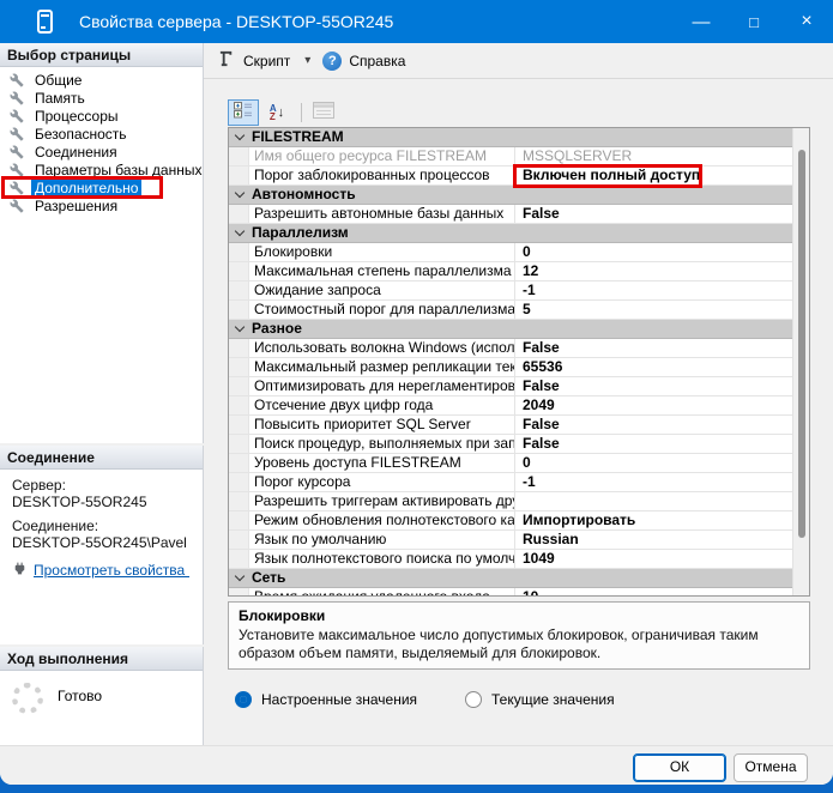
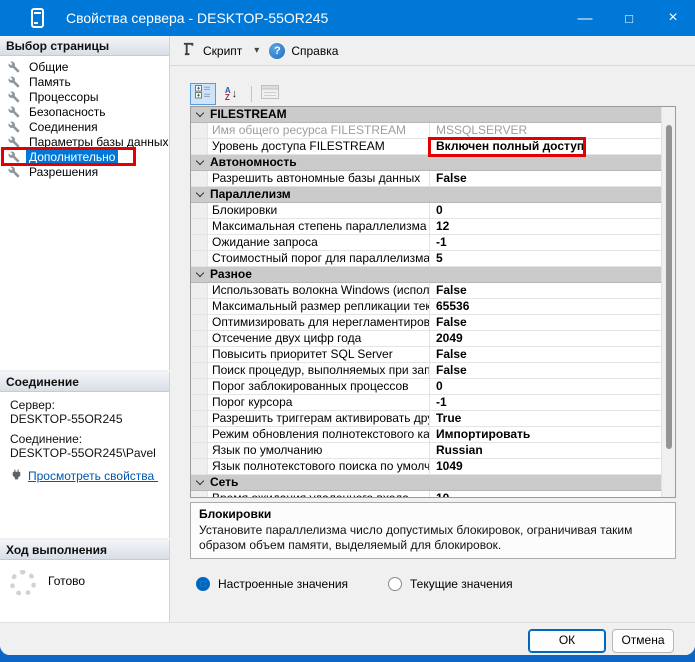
  Свойства сервера - DESKTOP-55OR245
  —
  □
  ×
  Выбор страницы
  Общие
  Память
  Процессоры
  Безопасность
  Соединения
  Параметры базы данных
  Дополнительно
  Разрешения
  Соединение
  Сервер:
  DESKTOP-55OR245
  Соединение:
  DESKTOP-55OR245\Pavel
  Просмотреть свойства
  Ход выполнения
  Готово
  Скрипт
  ▾
  ?
  Справка
  A
  Z
  ↓
  FILESTREAM
  Имя общего ресурса FILESTREAM
  MSSQLSERVER
- Порог заблокированных процессов
+ Уровень доступа FILESTREAM
  Включен полный доступ
  Автономность
  Разрешить автономные базы данных
  False
  Параллелизм
  Блокировки
  0
  Максимальная степень параллелизма
  12
  Ожидание запроса
  -1
  Стоимостный порог для параллелизма
  5
  Разное
  Использовать волокна Windows (испол
  False
  Максимальный размер репликации тек
  65536
  Оптимизировать для нерегламентиров
  False
  Отсечение двух цифр года
  2049
  Повысить приоритет SQL Server
  False
  Поиск процедур, выполняемых при зап
  False
- Уровень доступа FILESTREAM
+ Порог заблокированных процессов
  0
  Порог курсора
  -1
  Разрешить триггерам активировать др
+ True
  Режим обновления полнотекстового ка
  Импортировать
  Язык по умолчанию
  Russian
  Язык полнотекстового поиска по умолч
  1049
  Сеть
  Блокировки
- Установите максимальное число допустимых блокировок, ограничивая таким образом объем памяти, выделяемый для блокировок.
+ Установите параллелизма число допустимых блокировок, ограничивая таким образом объем памяти, выделяемый для блокировок.
  Настроенные значения
  Текущие значения
  ОК
  Отмена
